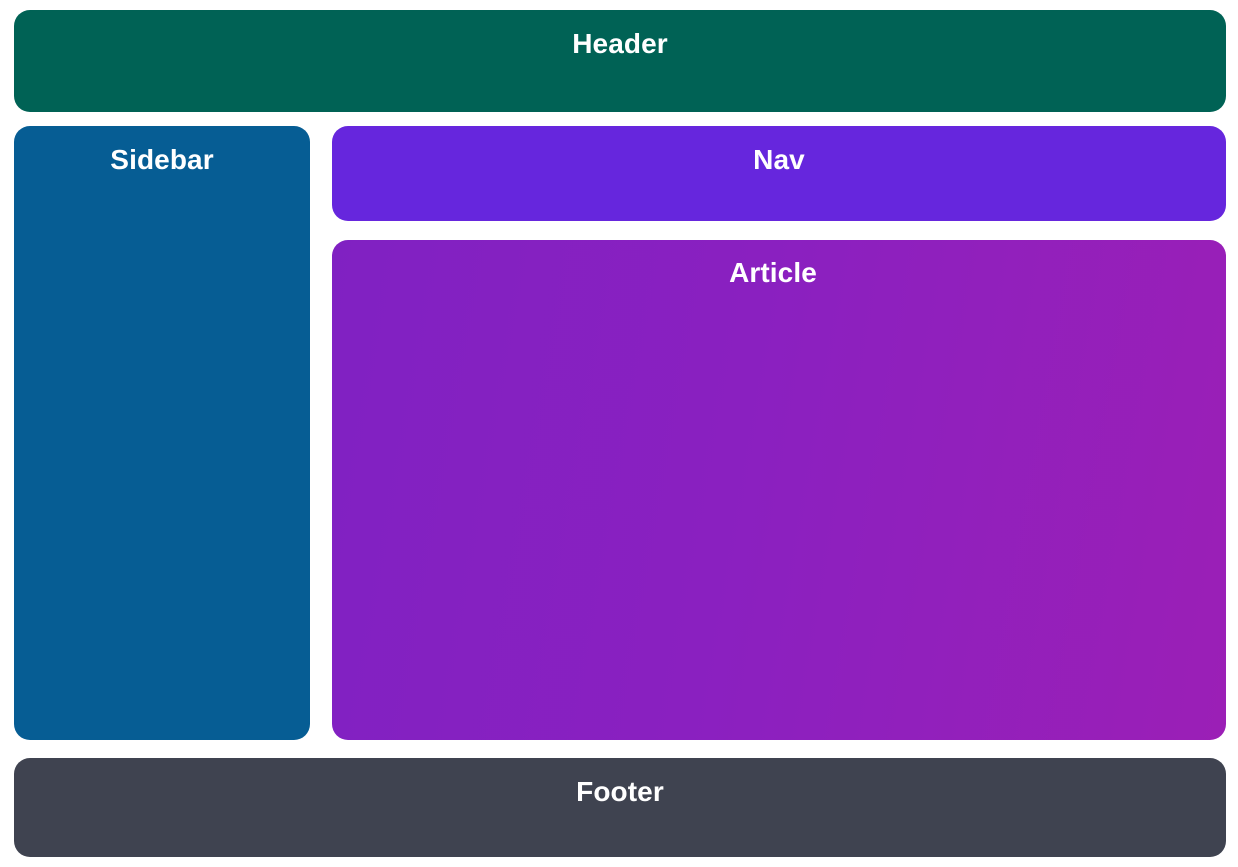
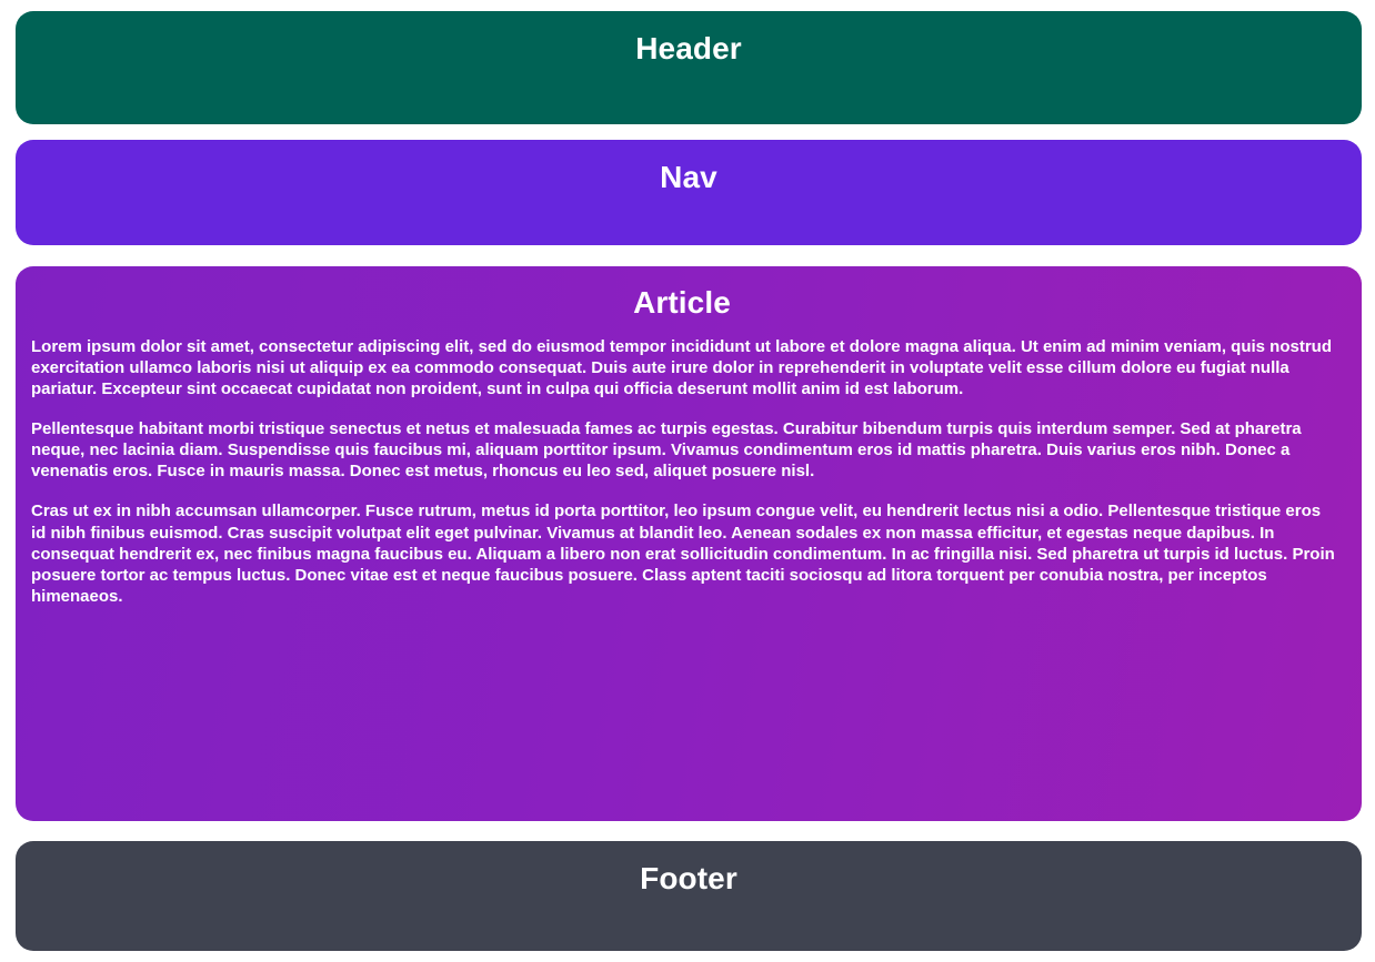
  Header
- Sidebar
  Nav
  Article
+ Lorem ipsum dolor sit amet, consectetur adipiscing elit, sed do eiusmod tempor incididunt ut labore et dolore magna aliqua. Ut enim ad minim veniam, quis nostrud exercitation ullamco laboris nisi ut aliquip ex ea commodo consequat. Duis aute irure dolor in reprehenderit in voluptate velit esse cillum dolore eu fugiat nulla pariatur. Excepteur sint occaecat cupidatat non proident, sunt in culpa qui officia deserunt mollit anim id est laborum.
+ Pellentesque habitant morbi tristique senectus et netus et malesuada fames ac turpis egestas. Curabitur bibendum turpis quis interdum semper. Sed at pharetra neque, nec lacinia diam. Suspendisse quis faucibus mi, aliquam porttitor ipsum. Vivamus condimentum eros id mattis pharetra. Duis varius eros nibh. Donec a venenatis eros. Fusce in mauris massa. Donec est metus, rhoncus eu leo sed, aliquet posuere nisl.
+ Cras ut ex in nibh accumsan ullamcorper. Fusce rutrum, metus id porta porttitor, leo ipsum congue velit, eu hendrerit lectus nisi a odio. Pellentesque tristique eros id nibh finibus euismod. Cras suscipit volutpat elit eget pulvinar. Vivamus at blandit leo. Aenean sodales ex non massa efficitur, et egestas neque dapibus. In consequat hendrerit ex, nec finibus magna faucibus eu. Aliquam a libero non erat sollicitudin condimentum. In ac fringilla nisi. Sed pharetra ut turpis id luctus. Proin posuere tortor ac tempus luctus. Donec vitae est et neque faucibus posuere. Class aptent taciti sociosqu ad litora torquent per conubia nostra, per inceptos himenaeos.
  Footer
